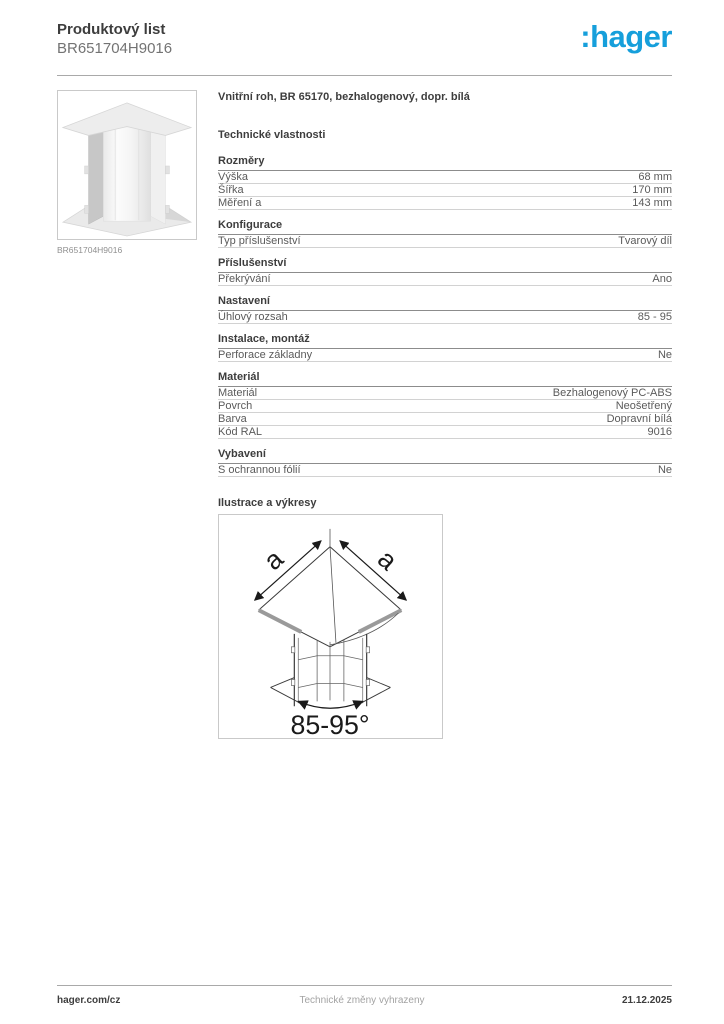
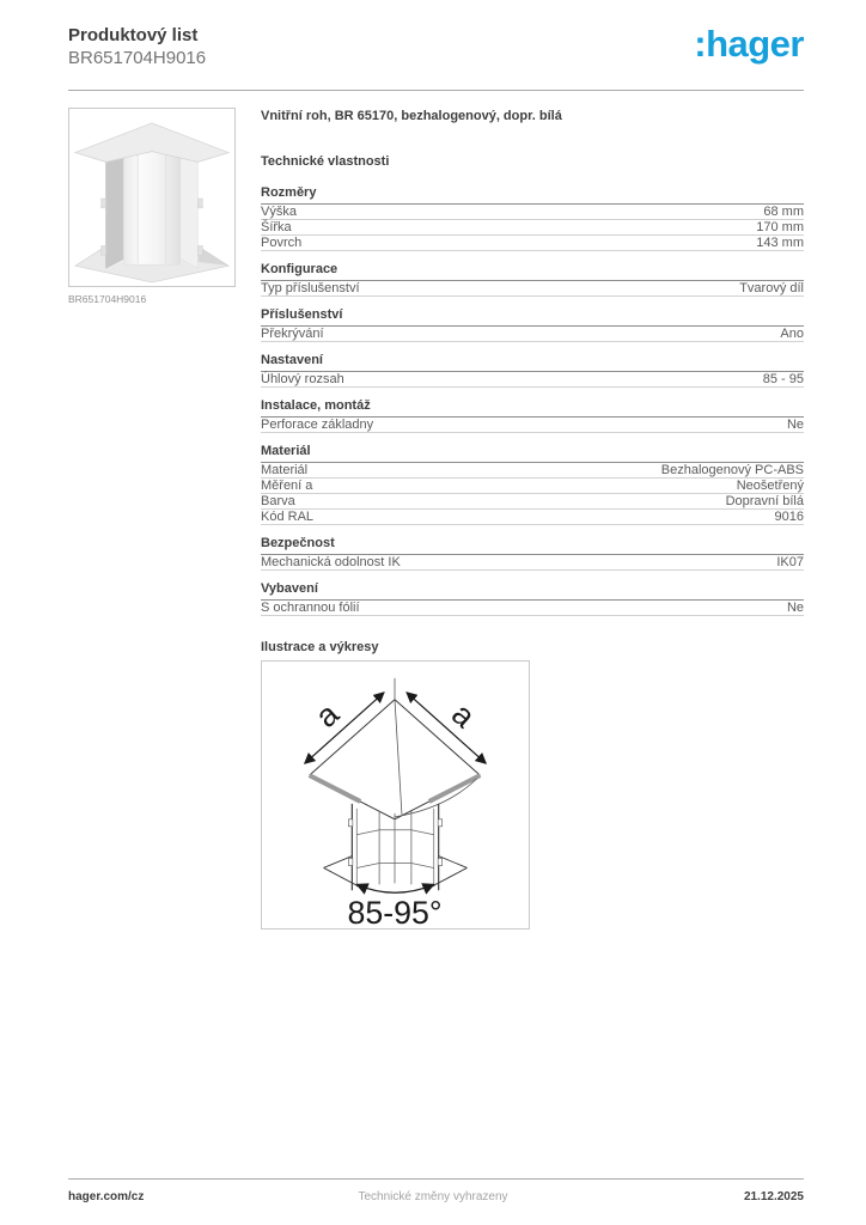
  Produktový list
  BR651704H9016
  :hager
  BR651704H9016
  Vnitřní roh, BR 65170, bezhalogenový, dopr. bílá
  Technické vlastnosti
  Rozměry
  Výška
  68 mm
  Šířka
  170 mm
- Měření a
+ Povrch
  143 mm
  Konfigurace
  Typ příslušenství
  Tvarový díl
  Příslušenství
  Překrývání
  Ano
  Nastavení
  Úhlový rozsah
  85 - 95
  Instalace, montáž
  Perforace základny
  Ne
  Materiál
  Materiál
  Bezhalogenový PC-ABS
- Povrch
+ Měření a
  Neošetřený
  Barva
  Dopravní bílá
  Kód RAL
  9016
+ Bezpečnost
+ Mechanická odolnost IK
+ IK07
  Vybavení
  S ochrannou fólií
  Ne
  Ilustrace a výkresy
  85-95°
  hager.com/cz
  Technické změny vyhrazeny
  21.12.2025
